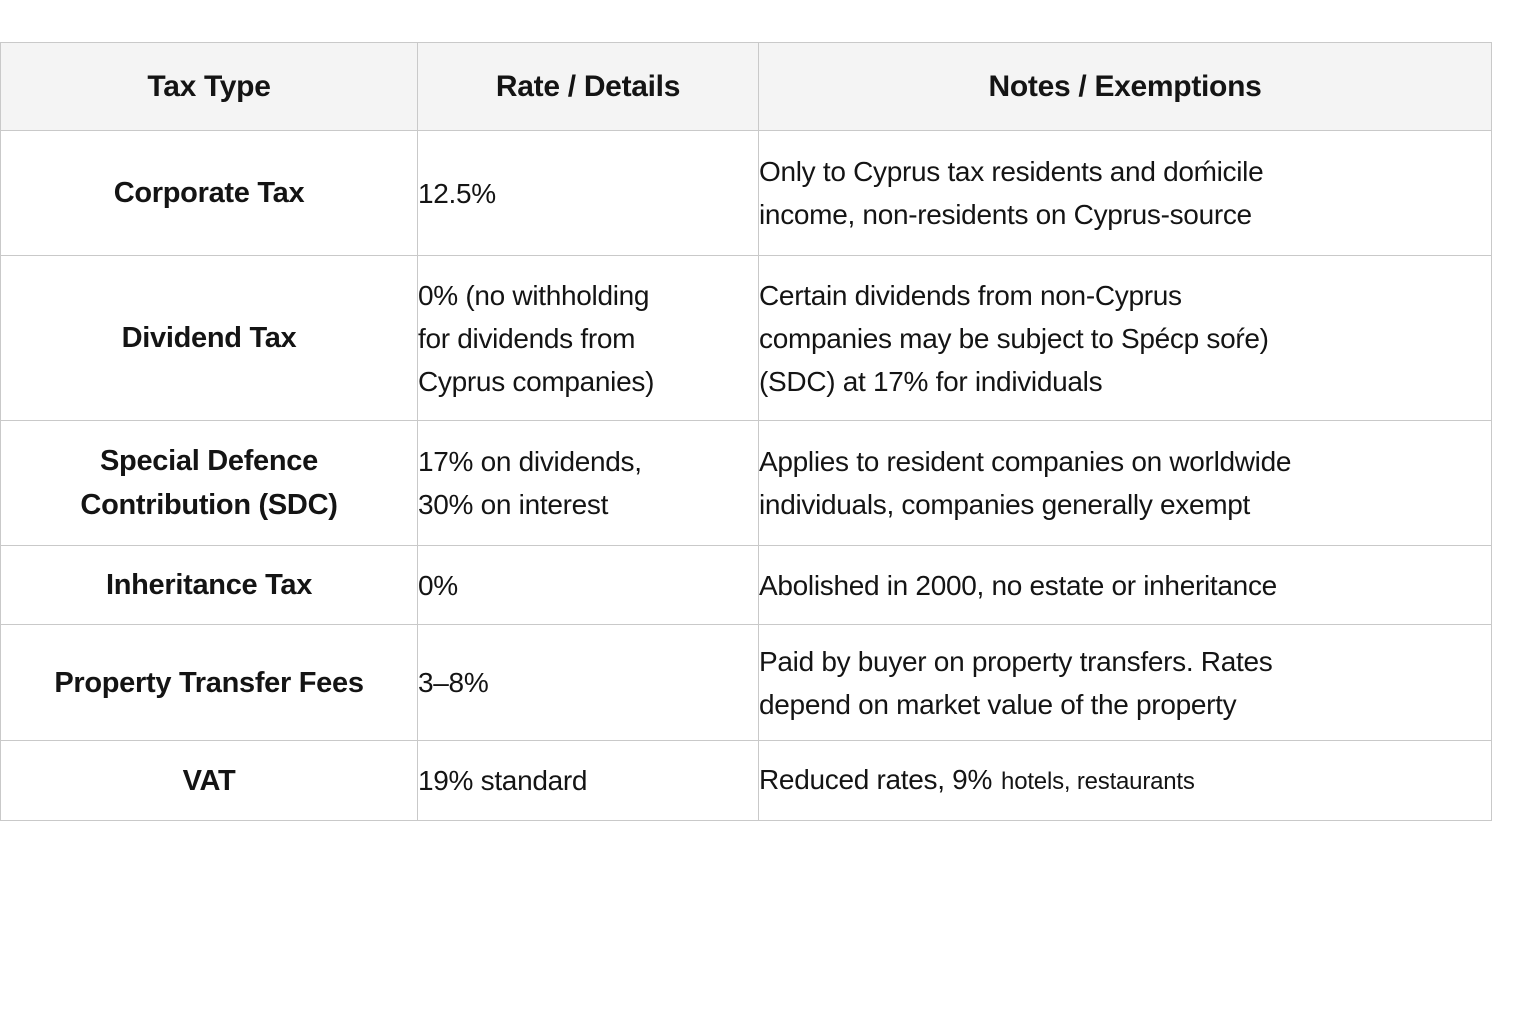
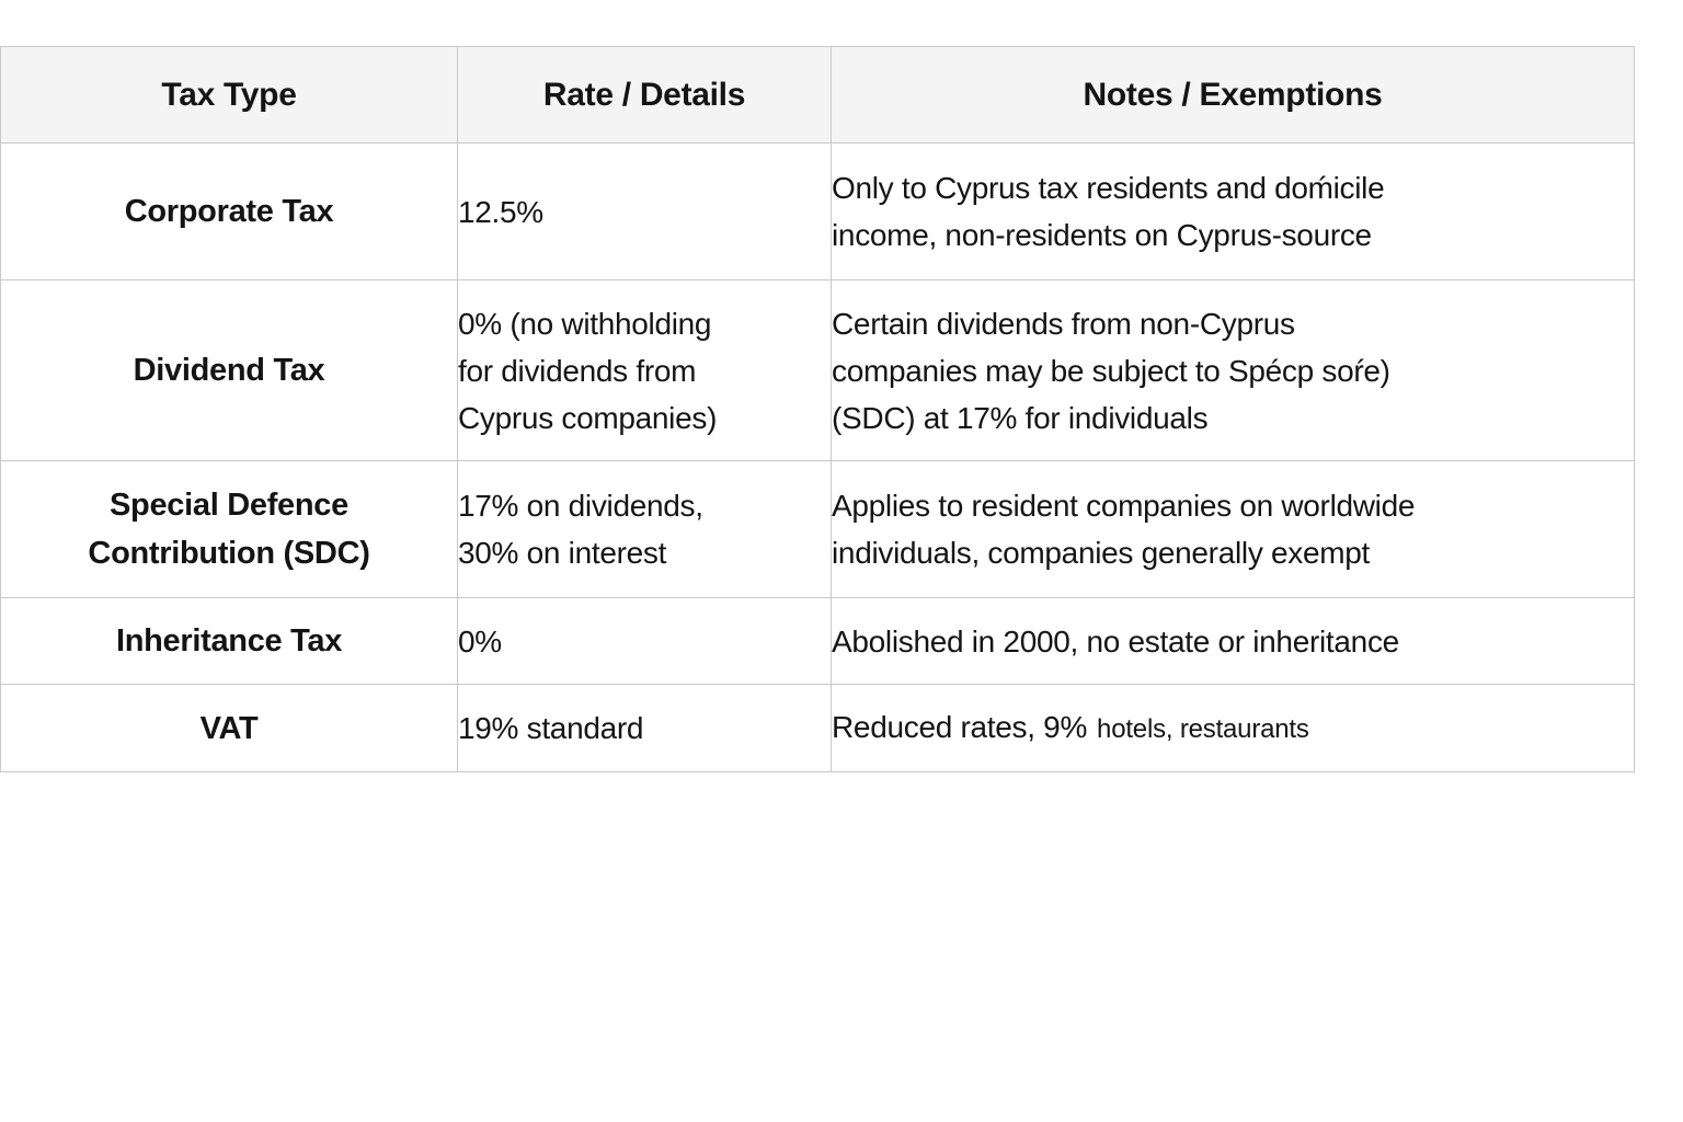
  Tax Type	Rate / Details	Notes / Exemptions
  Corporate Tax	12.5%	Only to Cyprus tax residents and doḿicileincome, non-residents on Cyprus-source
  Dividend Tax	0% (no withholdingfor dividends fromCyprus companies)	Certain dividends from non-Cypruscompanies may be subject to Spécp soŕe)(SDC) at 17% for individuals
  Special DefenceContribution (SDC)	17% on dividends,30% on interest	Applies to resident companies on worldwideindividuals, companies generally exempt
  Inheritance Tax	0%	Abolished in 2000, no estate or inheritance
- Property Transfer Fees	3–8%	Paid by buyer on property transfers. Ratesdepend on market value of the property
  VAT	19% standard	Reduced rates, 9% hotels, restaurants
